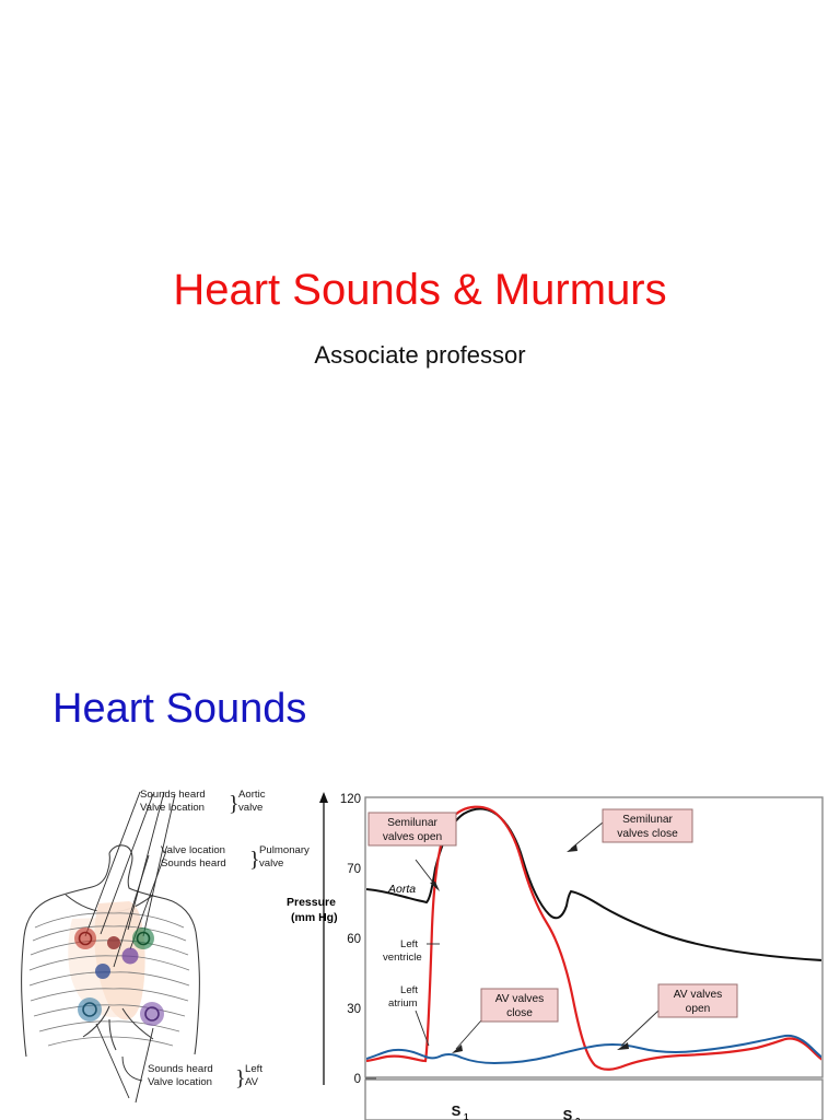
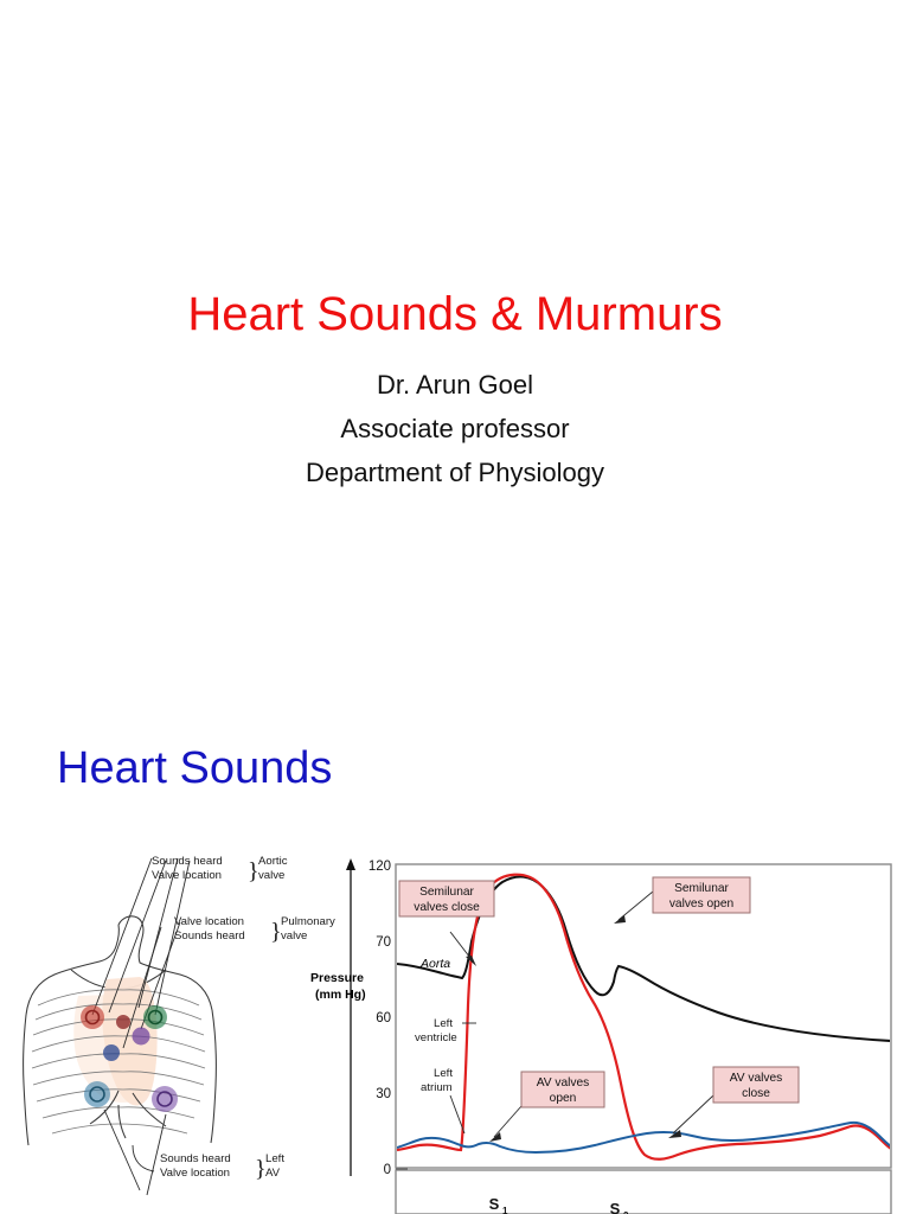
  Heart Sounds & Murmurs
+ Dr. Arun Goel
  Associate professor
+ Department of Physiology
  Heart Sounds
  Sounds heard
  Valve location
  }
  Aortic
  valve
  Valve location
  Sounds heard
  }
  Pulmonary
  valve
  Sounds heard
  Valve location
  }
  Left
  AV
  Pressure
  (mm Hg)
  120
  70
  60
  30
  0
  Aorta
  Left
  ventricle
  Left
  atrium
  Semilunar
- valves open
+ valves close
  Semilunar
- valves close
+ valves open
  AV valves
- close
+ open
  AV valves
- open
+ close
  S
  1
  S
